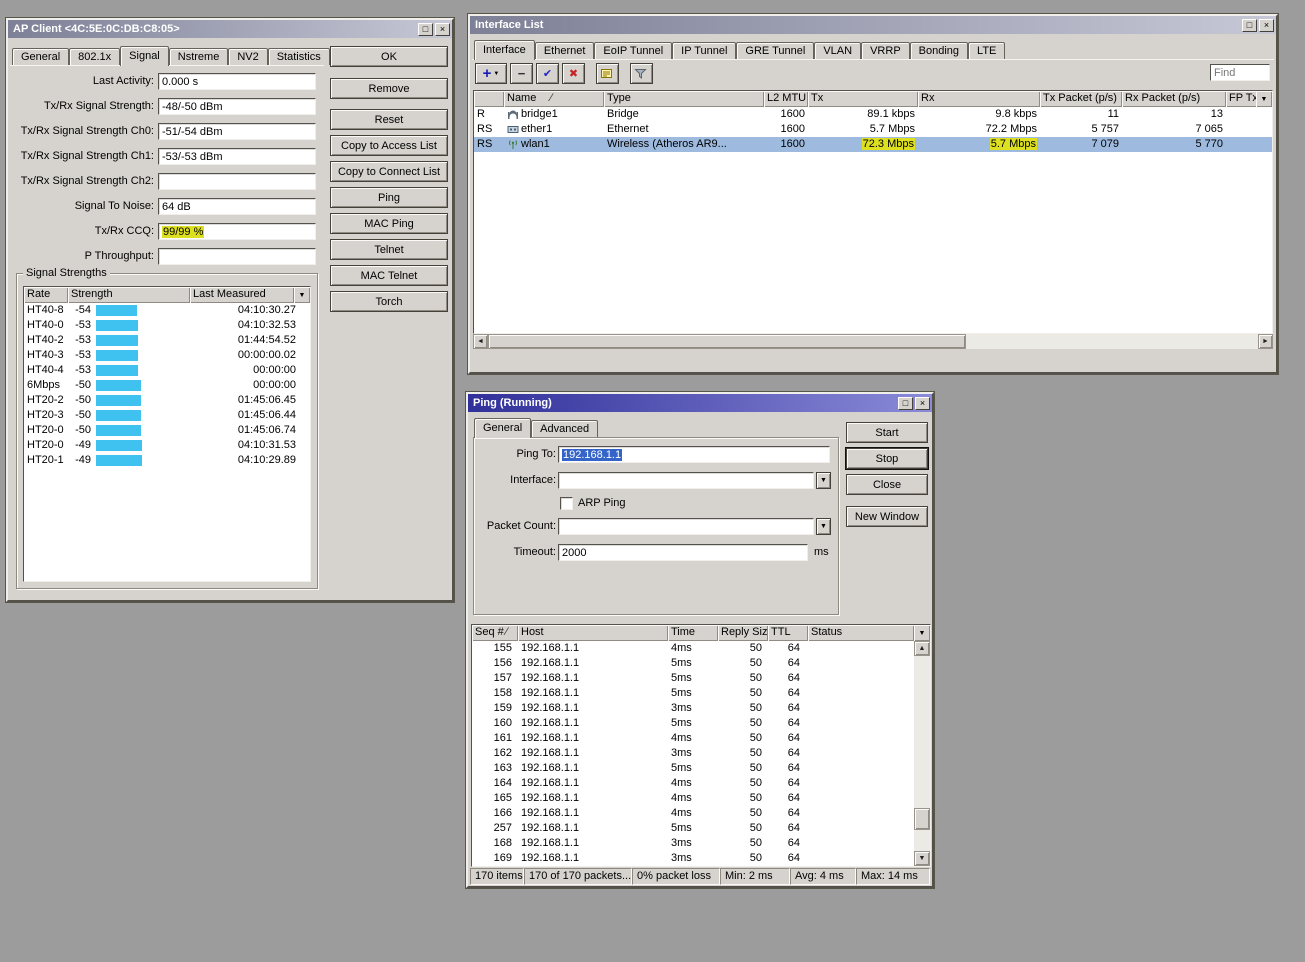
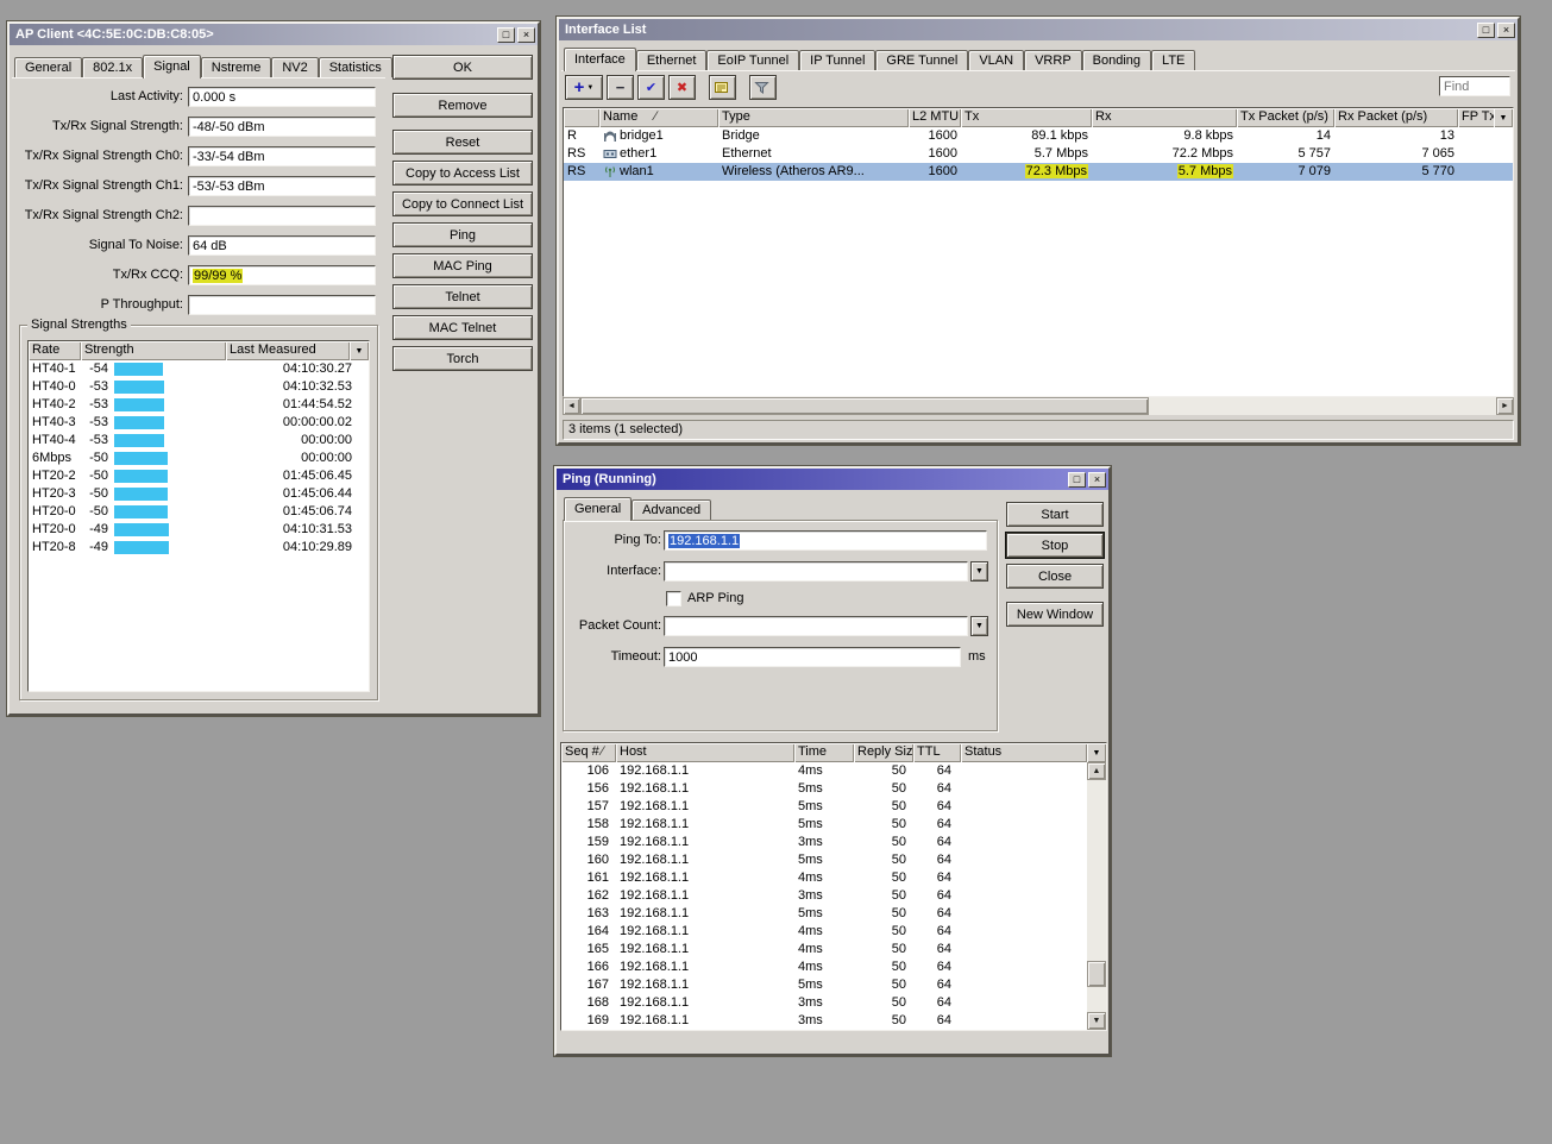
  AP Client <4C:5E:0C:DB:C8:05>
  □
  ×
  General
  802.1x
  Signal
  Nstreme
  NV2
  Statistics
  Last Activity:
  0.000 s
  Tx/Rx Signal Strength:
  -48/-50 dBm
  Tx/Rx Signal Strength Ch0:
- -51/-54 dBm
+ -33/-54 dBm
  Tx/Rx Signal Strength Ch1:
  -53/-53 dBm
  Tx/Rx Signal Strength Ch2:
  Signal To Noise:
  64 dB
  Tx/Rx CCQ:
  99/99 %
  P Throughput:
  OK
  Remove
  Reset
  Copy to Access List
  Copy to Connect List
  Ping
  MAC Ping
  Telnet
  MAC Telnet
  Torch
  Signal Strengths
  Rate
  Strength
  Last Measured
- HT40-8
+ HT40-1
  -54
  04:10:30.27
  HT40-0
  -53
  04:10:32.53
  HT40-2
  -53
  01:44:54.52
  HT40-3
  -53
  00:00:00.02
  HT40-4
  -53
  00:00:00
  6Mbps
  -50
  00:00:00
  HT20-2
  -50
  01:45:06.45
  HT20-3
  -50
  01:45:06.44
  HT20-0
  -50
  01:45:06.74
  HT20-0
  -49
  04:10:31.53
- HT20-1
+ HT20-8
  -49
  04:10:29.89
  Interface List
  □
  ×
  Interface
  Ethernet
  EoIP Tunnel
  IP Tunnel
  GRE Tunnel
  VLAN
  VRRP
  Bonding
  LTE
  +
  −
  ✔
  ✖
  Find
  Name ∕
  Type
  L2 MTU
  Tx
  Rx
  Tx Packet (p/s)
  Rx Packet (p/s)
  FP T
  R
  bridge1
  Bridge
  1600
  89.1 kbps
  9.8 kbps
- 11
+ 14
  13
  RS
  ether1
  Ethernet
  1600
  5.7 Mbps
  72.2 Mbps
  5 757
  7 065
  RS
  wlan1
  Wireless (Atheros AR9...
  1600
  72.3 Mbps
  5.7 Mbps
  7 079
  5 770
+ 3 items (1 selected)
  Ping (Running)
  □
  ×
  General
  Advanced
  Ping To:
  192.168.1.1
  Interface:
  ARP Ping
  Packet Count:
  Timeout:
- 2000
+ 1000
  ms
  Start
  Stop
  Close
  New Window
  Seq # ∕
  Host
  Time
  Reply Siz
  TTL
  Status
- 155
+ 106
  192.168.1.1
  4ms
  50
  64
  156
  192.168.1.1
  5ms
  50
  64
  157
  192.168.1.1
  5ms
  50
  64
  158
  192.168.1.1
  5ms
  50
  64
  159
  192.168.1.1
  3ms
  50
  64
  160
  192.168.1.1
  5ms
  50
  64
  161
  192.168.1.1
  4ms
  50
  64
  162
  192.168.1.1
  3ms
  50
  64
  163
  192.168.1.1
  5ms
  50
  64
  164
  192.168.1.1
  4ms
  50
  64
  165
  192.168.1.1
  4ms
  50
  64
  166
  192.168.1.1
  4ms
  50
  64
- 257
+ 167
  192.168.1.1
  5ms
  50
  64
  168
  192.168.1.1
  3ms
  50
  64
  169
  192.168.1.1
  3ms
  50
  64
- 170 items
- 170 of 170 packets...
- 0% packet loss
- Min: 2 ms
- Avg: 4 ms
- Max: 14 ms
